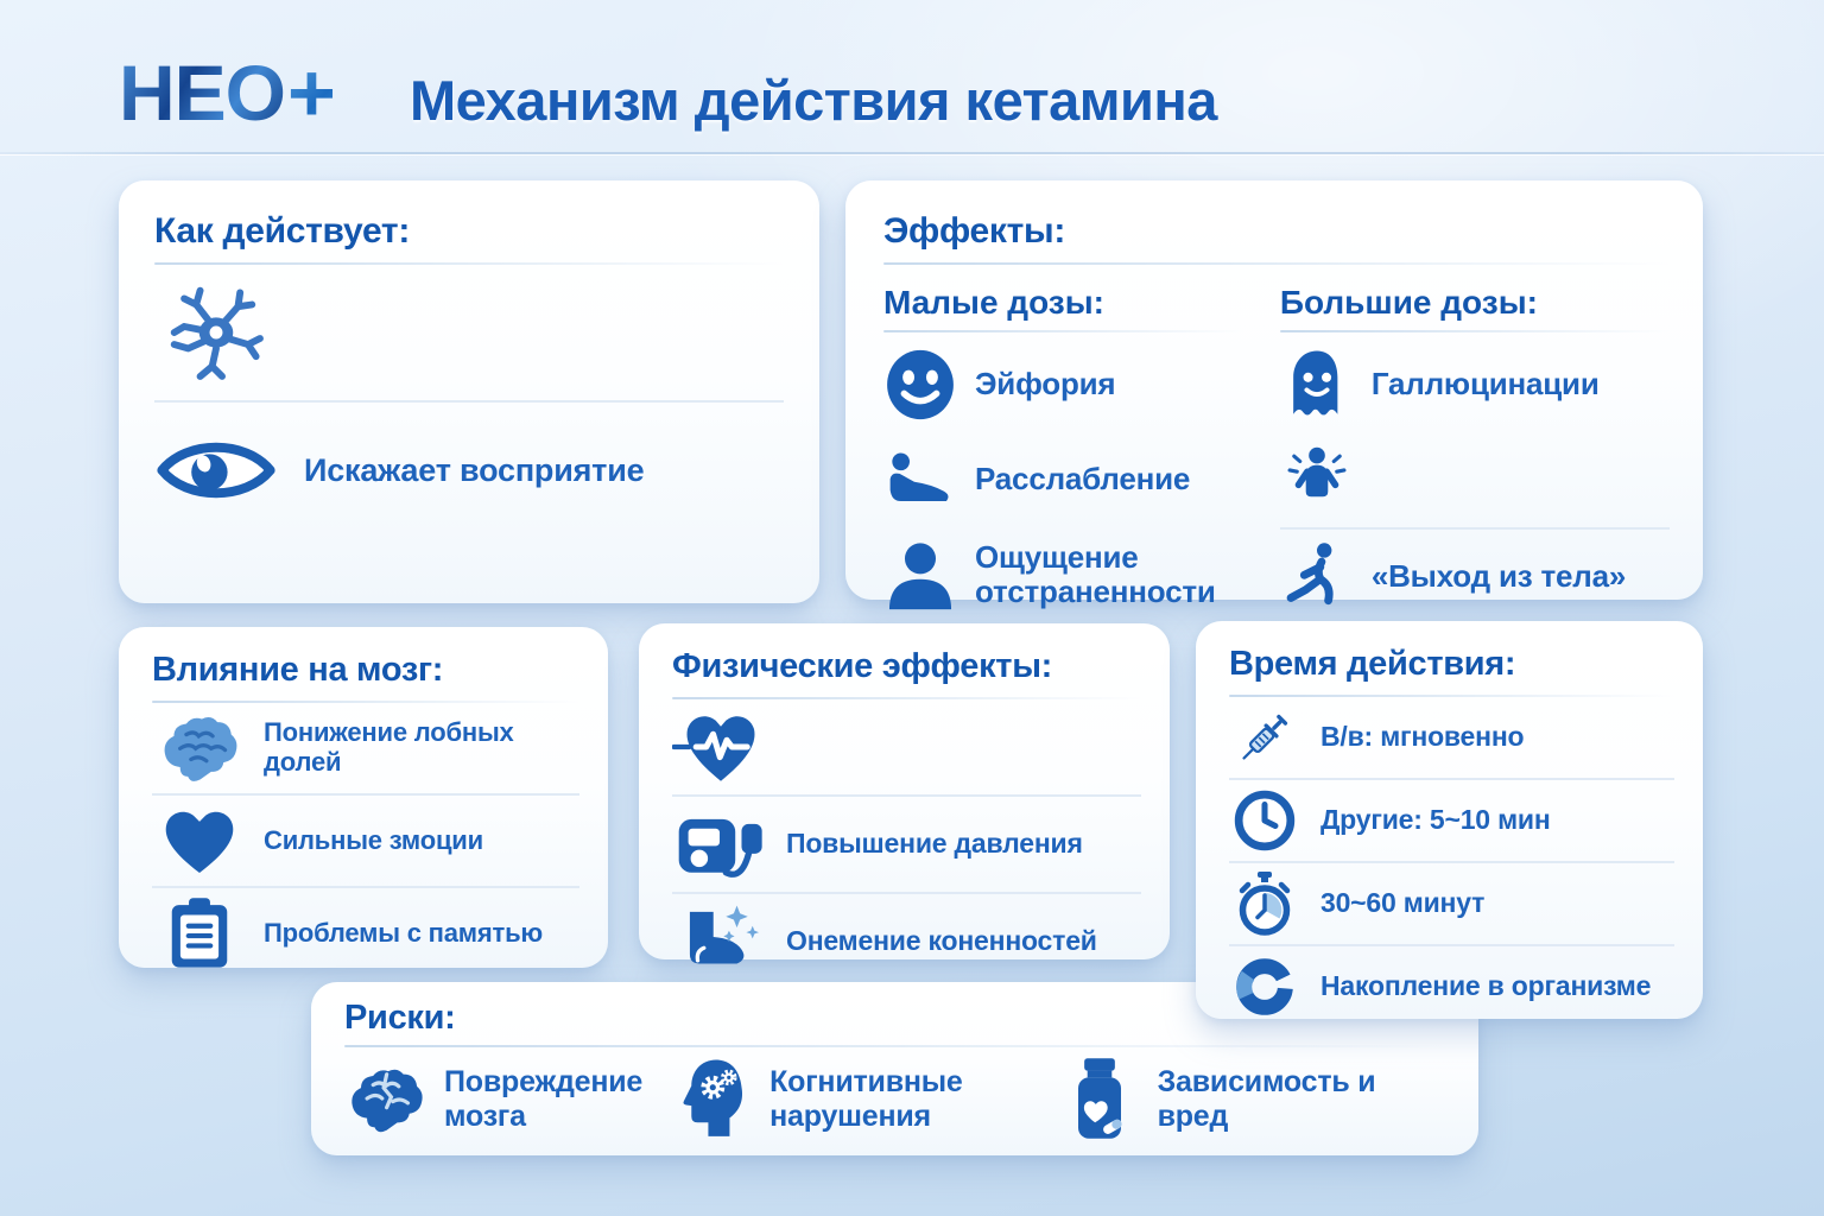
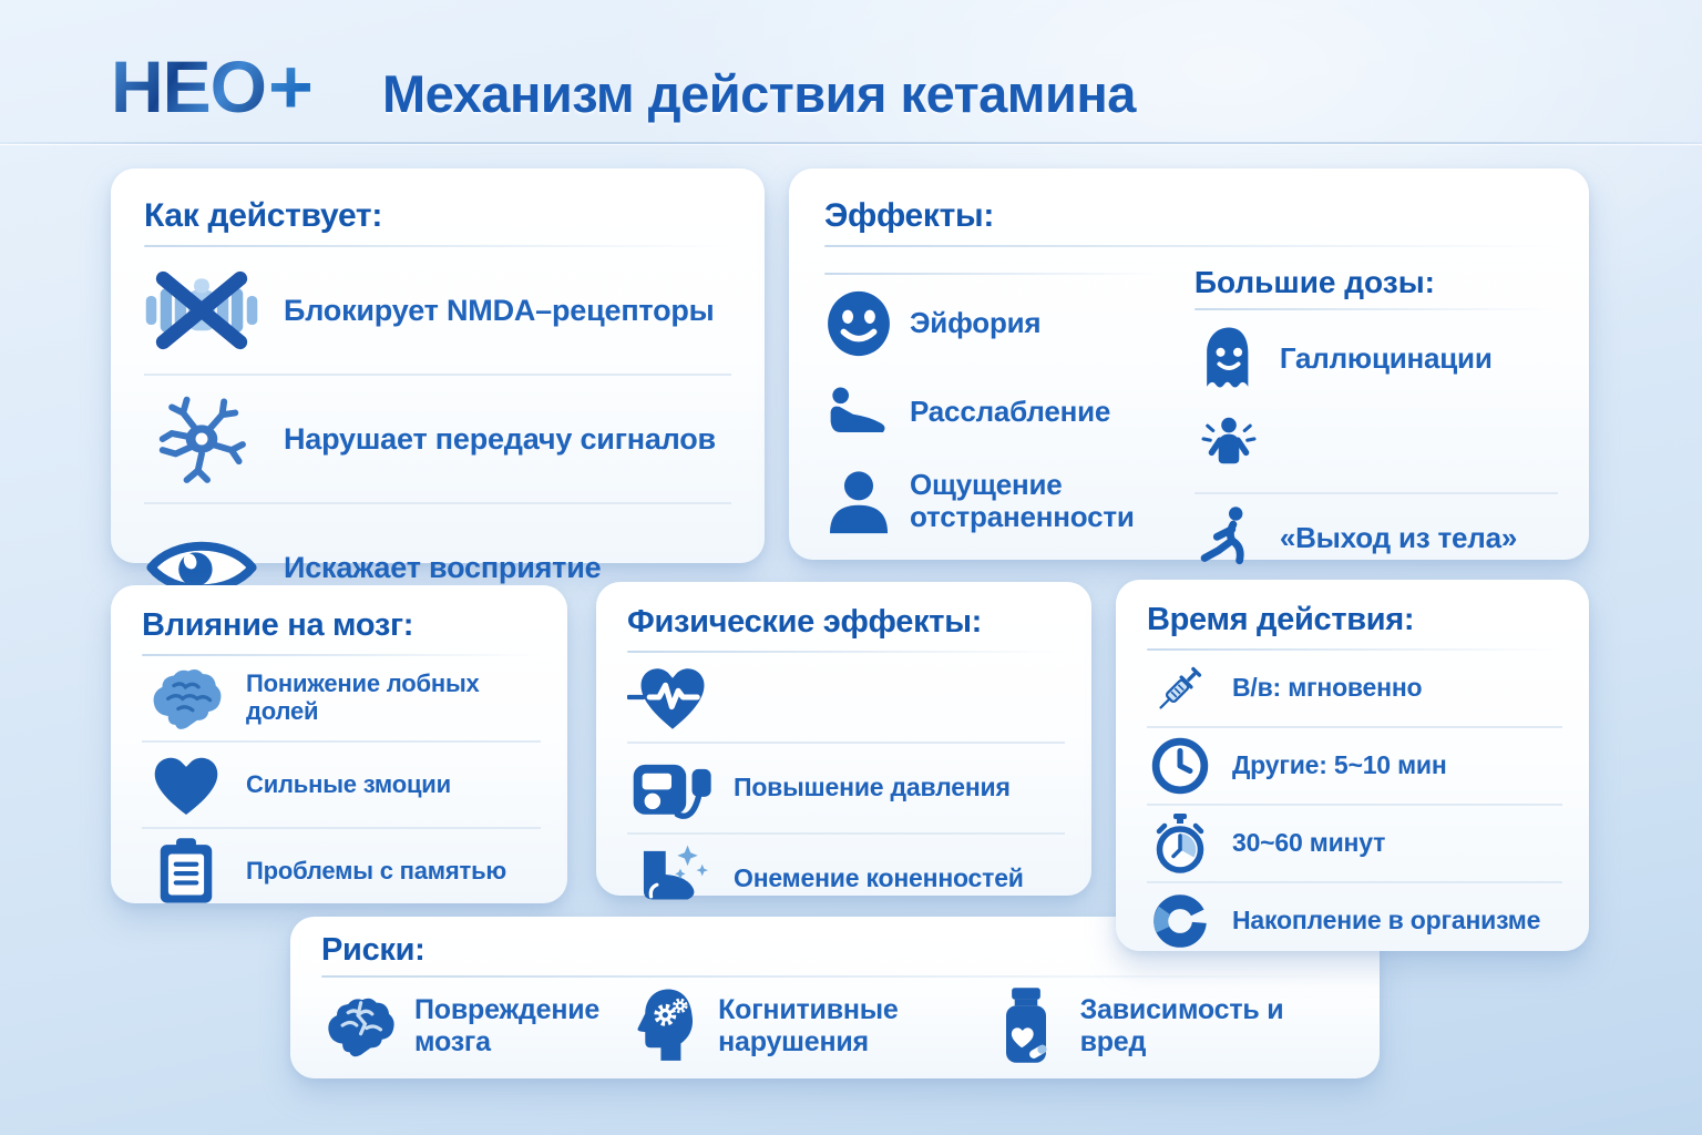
  НЕО
  +
  Механизм действия кетамина
  Как действует:
+ Блокирует NMDA–рецепторы
+ Нарушает передачу сигналов
  Искажает восприятие
  Эффекты:
- Малые дозы:
  Эйфория
  Расслабление
  Ощущение отстраненности
  Большие дозы:
  Галлюцинации
  «Выход из тела»
  Влияние на мозг:
  Понижение лобных долей
  Сильные змоции
  Проблемы с памятью
  Физические эффекты:
  Повышение давления
  Онемение коненностей
  Время действия:
  В/в: мгновенно
  Другие: 5~10 мин
  30~60 минут
  Накопление в организме
  Риски:
  Повреждение мозга
  Когнитивные нарушения
  Зависимость и вред
